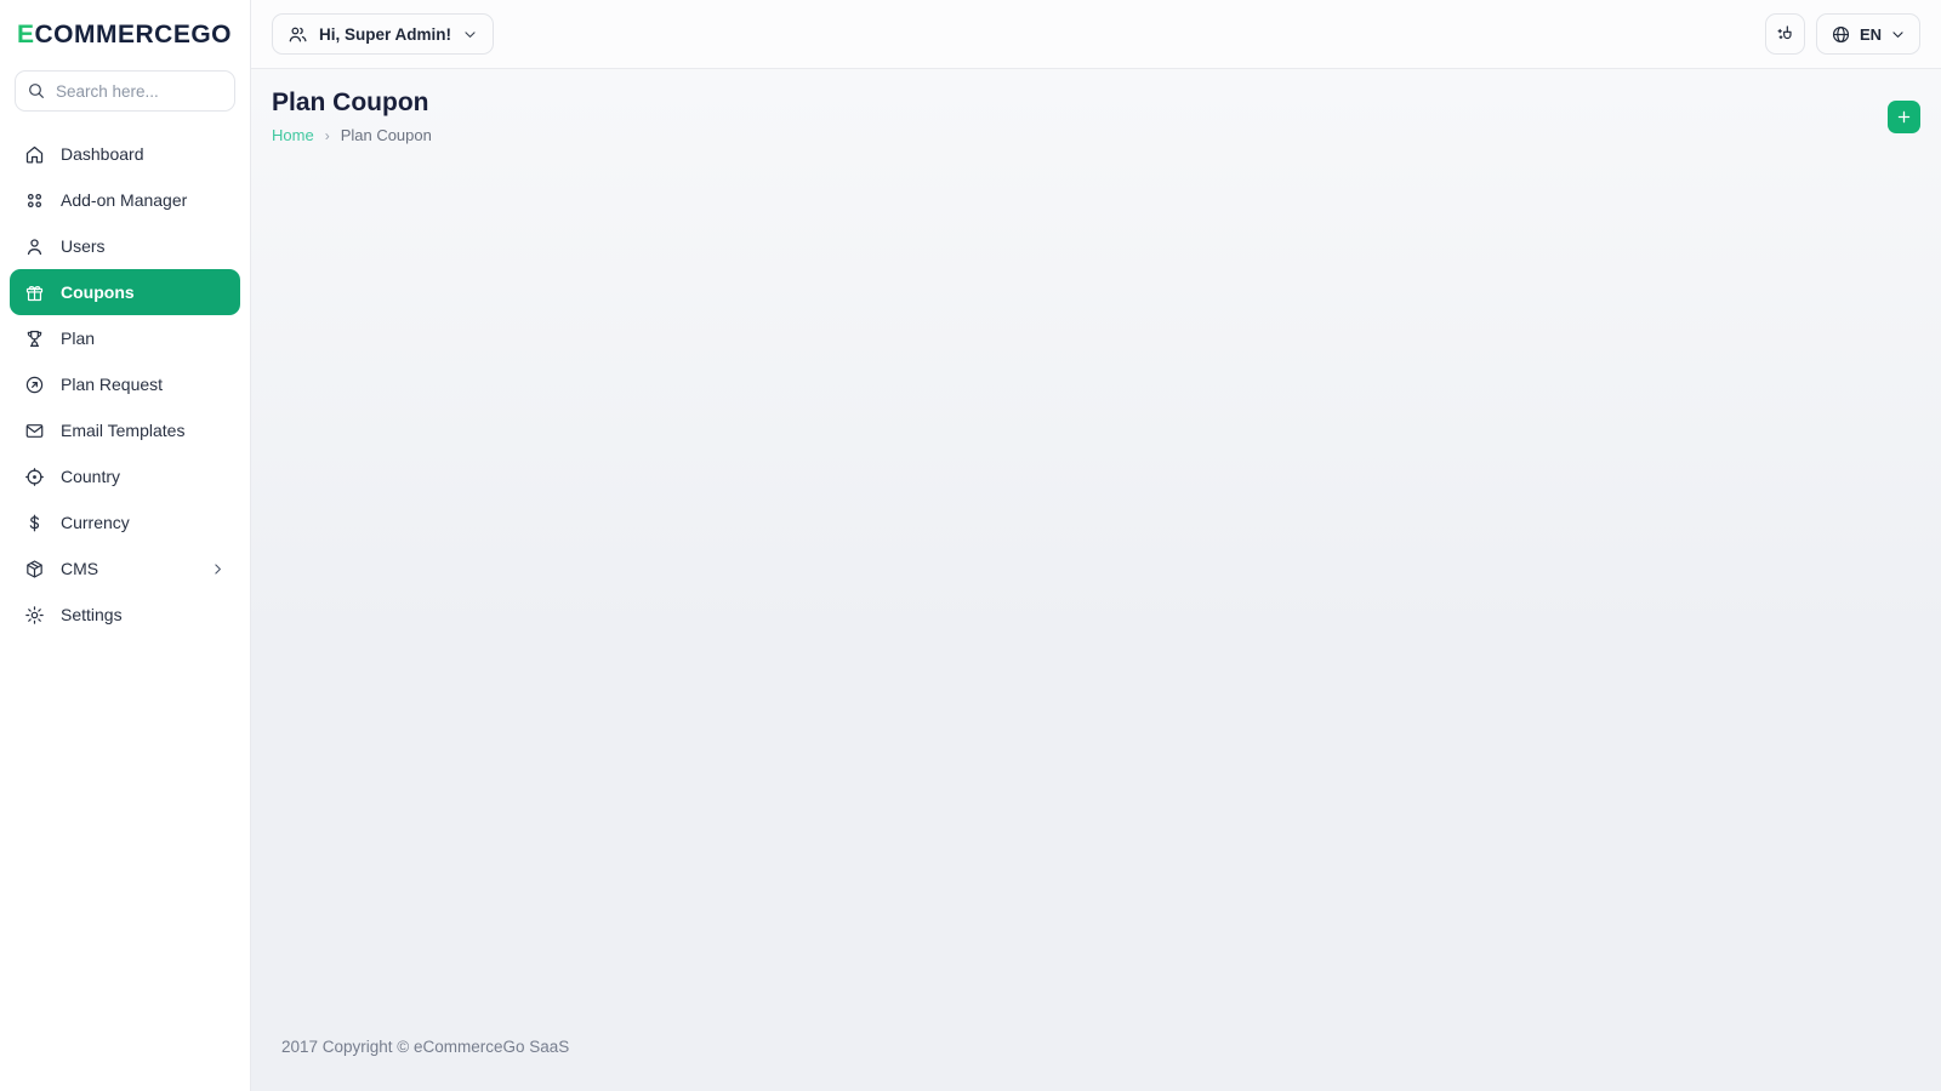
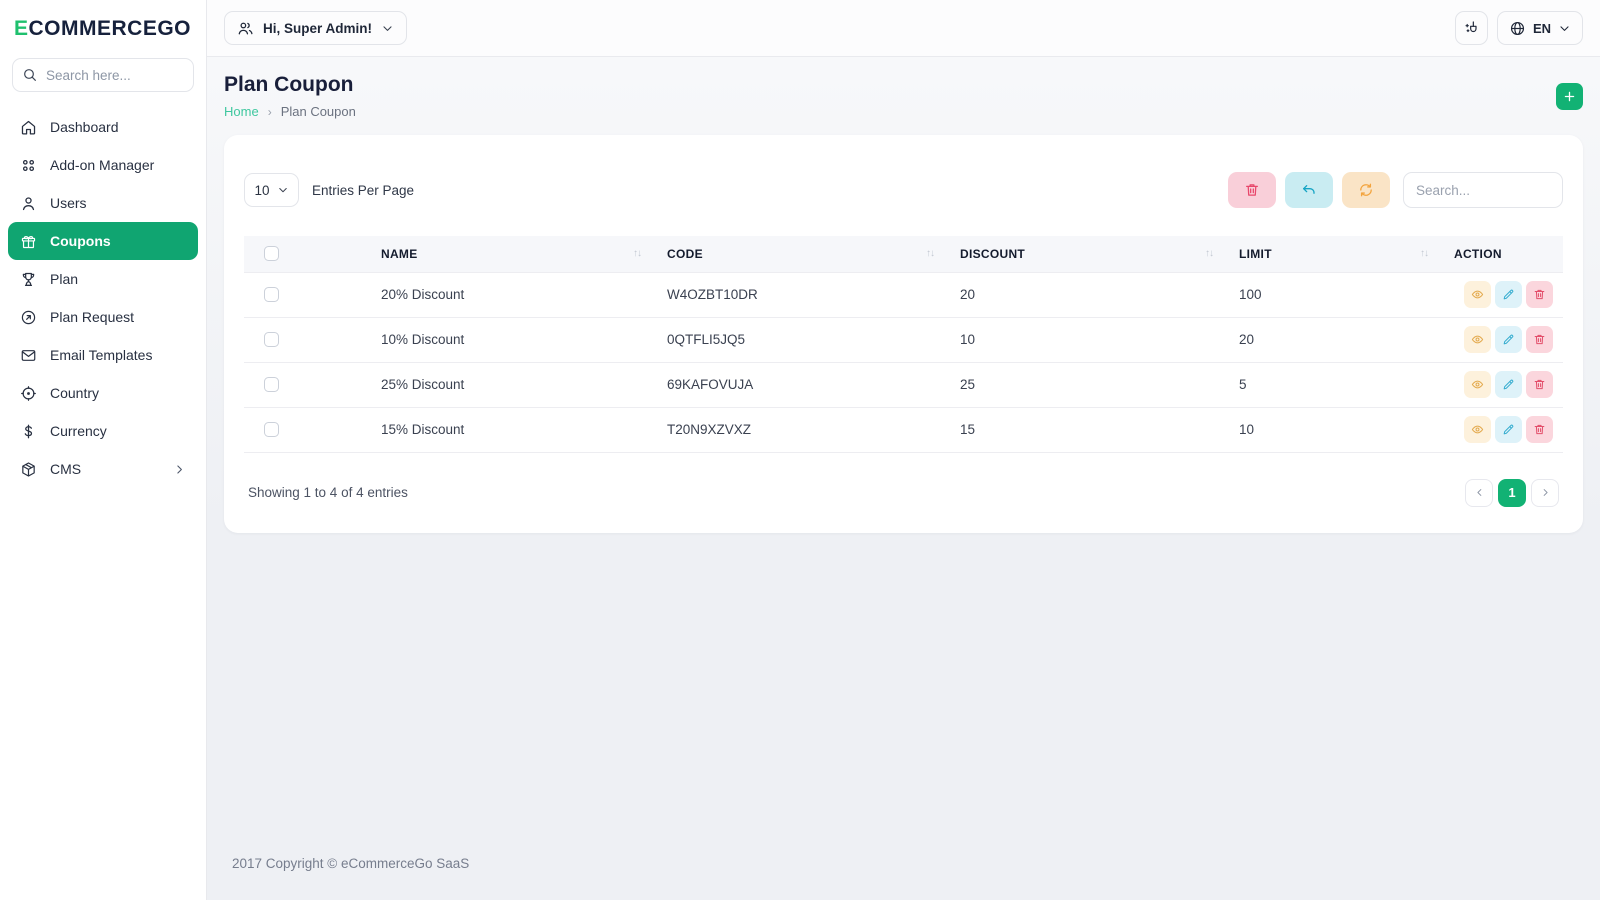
  ECOMMERCEGO
  Search here...
  Dashboard
  Add-on Manager
  Users
  Coupons
  Plan
  Plan Request
  Email Templates
  Country
  Currency
  CMS
- Settings
  Hi, Super Admin!
  EN
  Plan Coupon
  Home
  ›
  Plan Coupon
+ 10
+ Entries Per Page
+ Search...
+ 	NAME ↑↓	CODE ↑↓	DISCOUNT ↑↓	LIMIT ↑↓	ACTION
+ 	20% Discount	W4OZBT10DR	20	100
+ 	10% Discount	0QTFLI5JQ5	10	20
+ 	25% Discount	69KAFOVUJA	25	5
+ 	15% Discount	T20N9XZVXZ	15	10
+ Showing 1 to 4 of 4 entries
+ 1
  2017 Copyright © eCommerceGo SaaS
